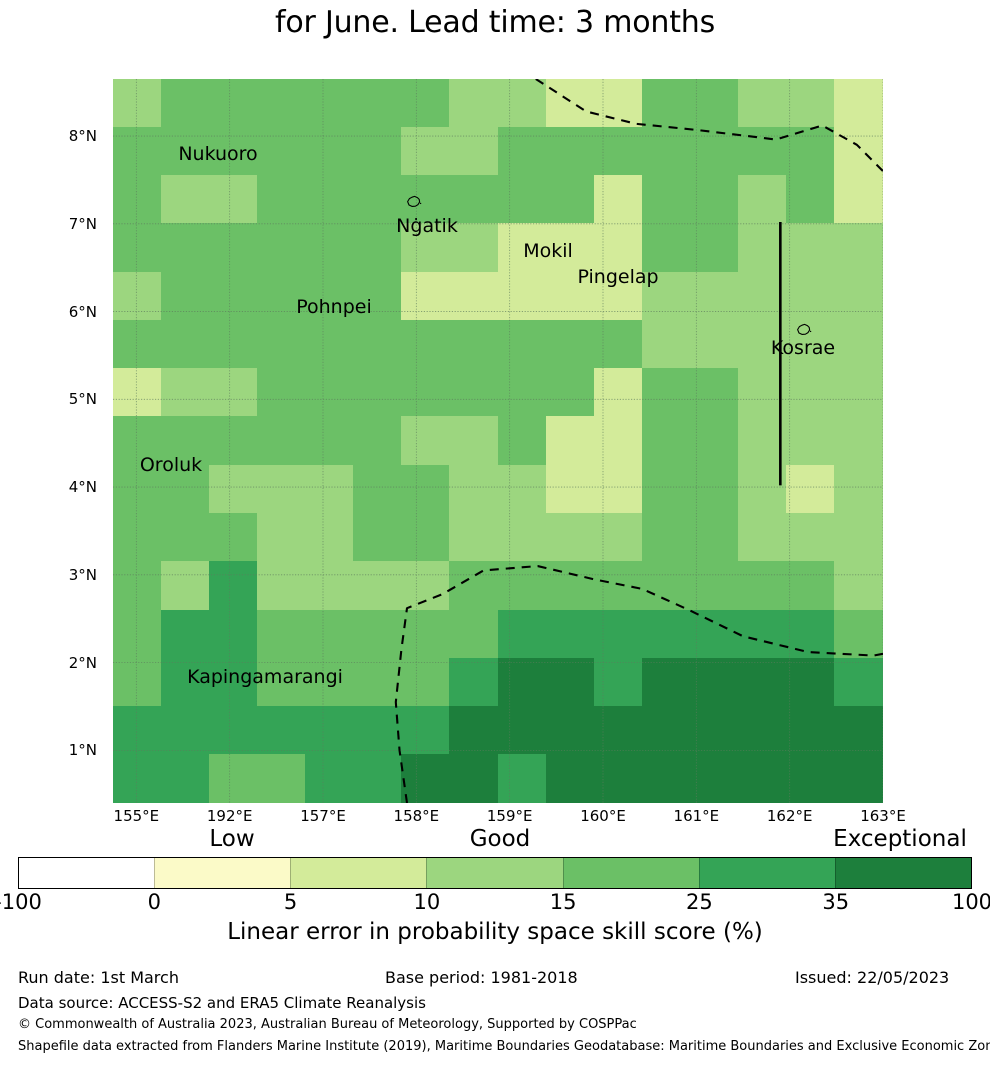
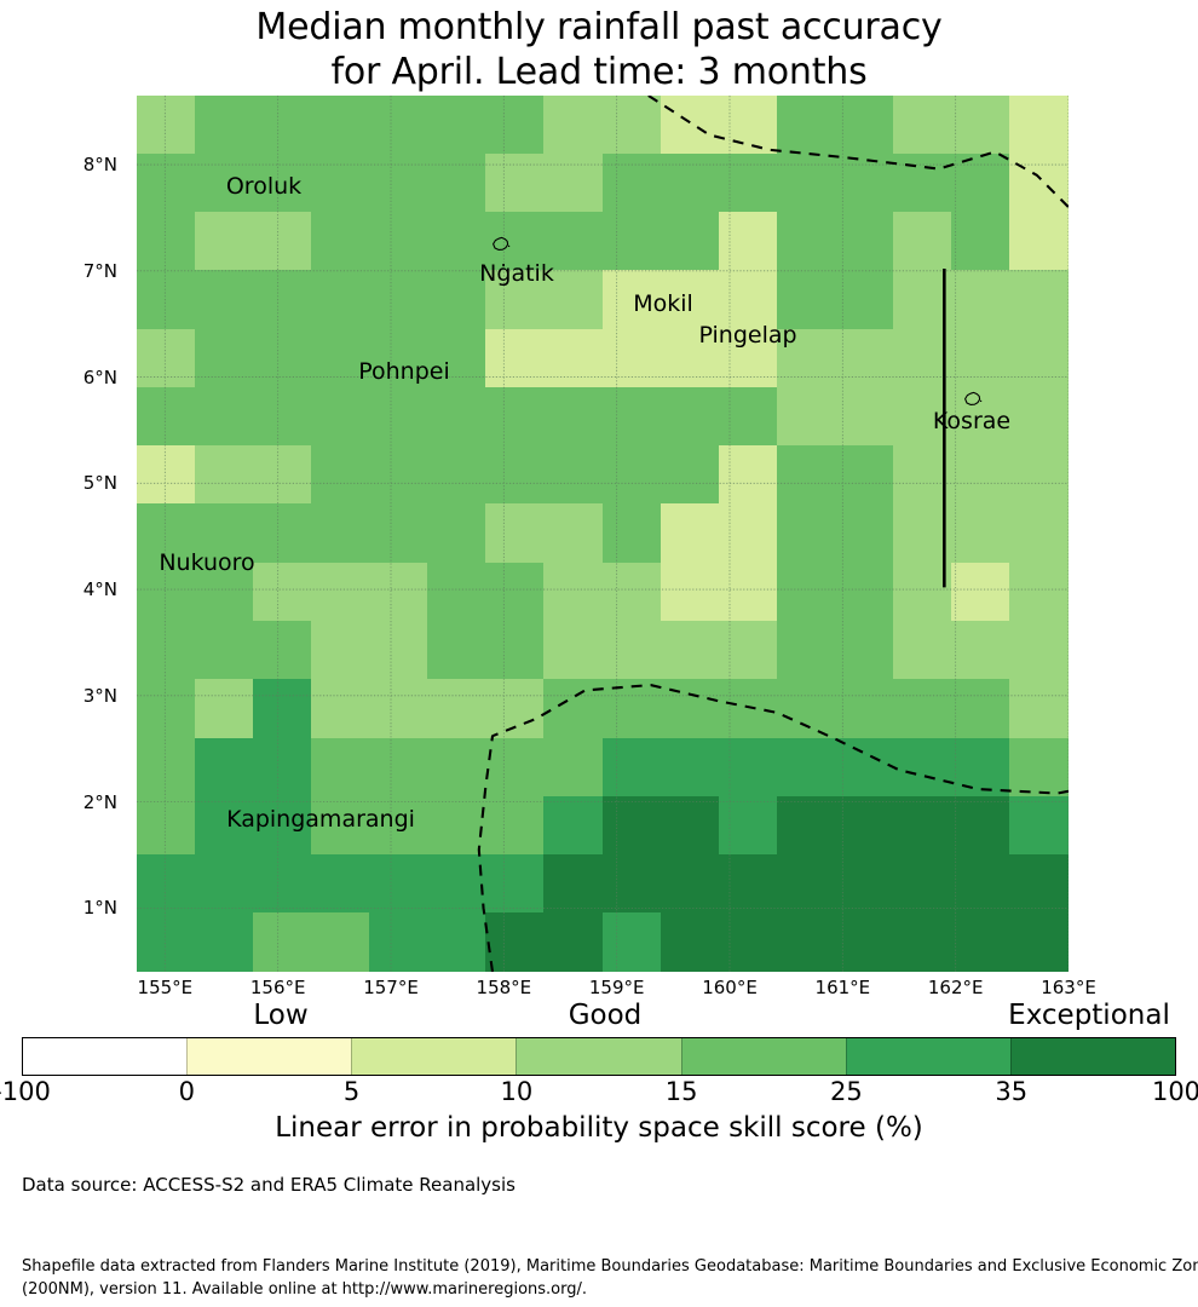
+ Median monthly rainfall past accuracy
- for June. Lead time: 3 months
+ for April. Lead time: 3 months
  8°N
  7°N
  6°N
  5°N
  4°N
  3°N
  2°N
  1°N
  155°E
- 192°E
+ 156°E
  157°E
  158°E
  159°E
  160°E
  161°E
  162°E
  163°E
- Nukuoro
+ Oroluk
  Nġatik
  Mokil
  Pingelap
  Pohnpei
  Kosrae
- Oroluk
+ Nukuoro
  Kapingamarangi
  Low
  Good
  Exceptional
  100
  0
  5
  10
  15
  25
  35
  100
  Linear error in probability space skill score (%)
- Run date: 1st March
- Base period: 1981-2018
- Issued: 22/05/2023
  Data source: ACCESS-S2 and ERA5 Climate Reanalysis
- © Commonwealth of Australia 2023, Australian Bureau of Meteorology, Supported by COSPPac
  Shapefile data extracted from Flanders Marine Institute (2019), Maritime Boundaries Geodatabase: Maritime Boundaries and Exclusive Economic Zon
+ (200NM), version 11. Available online at http://www.marineregions.org/.
